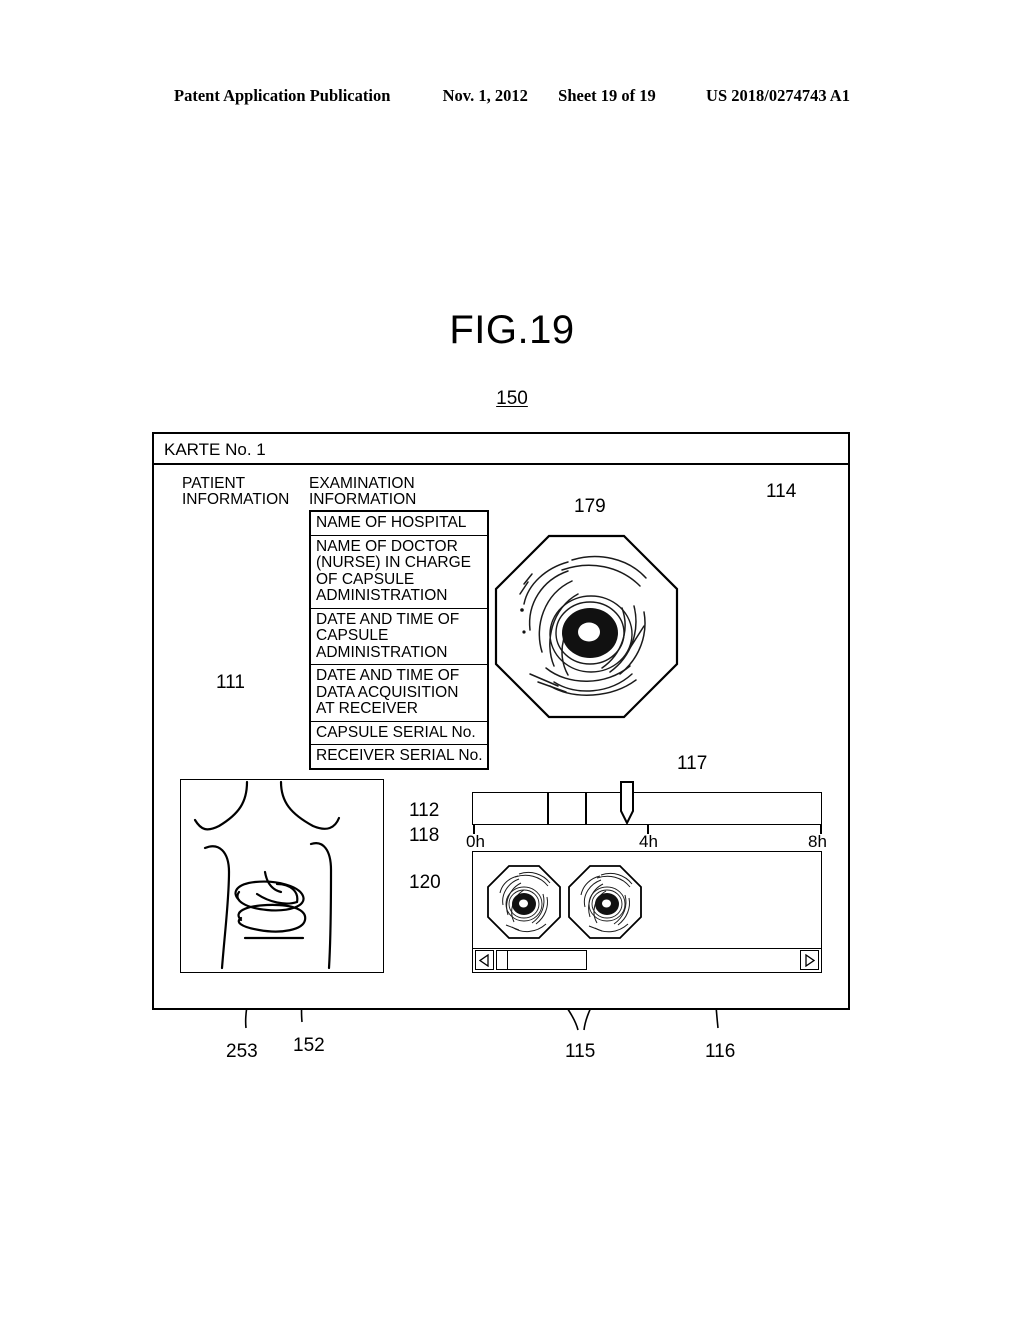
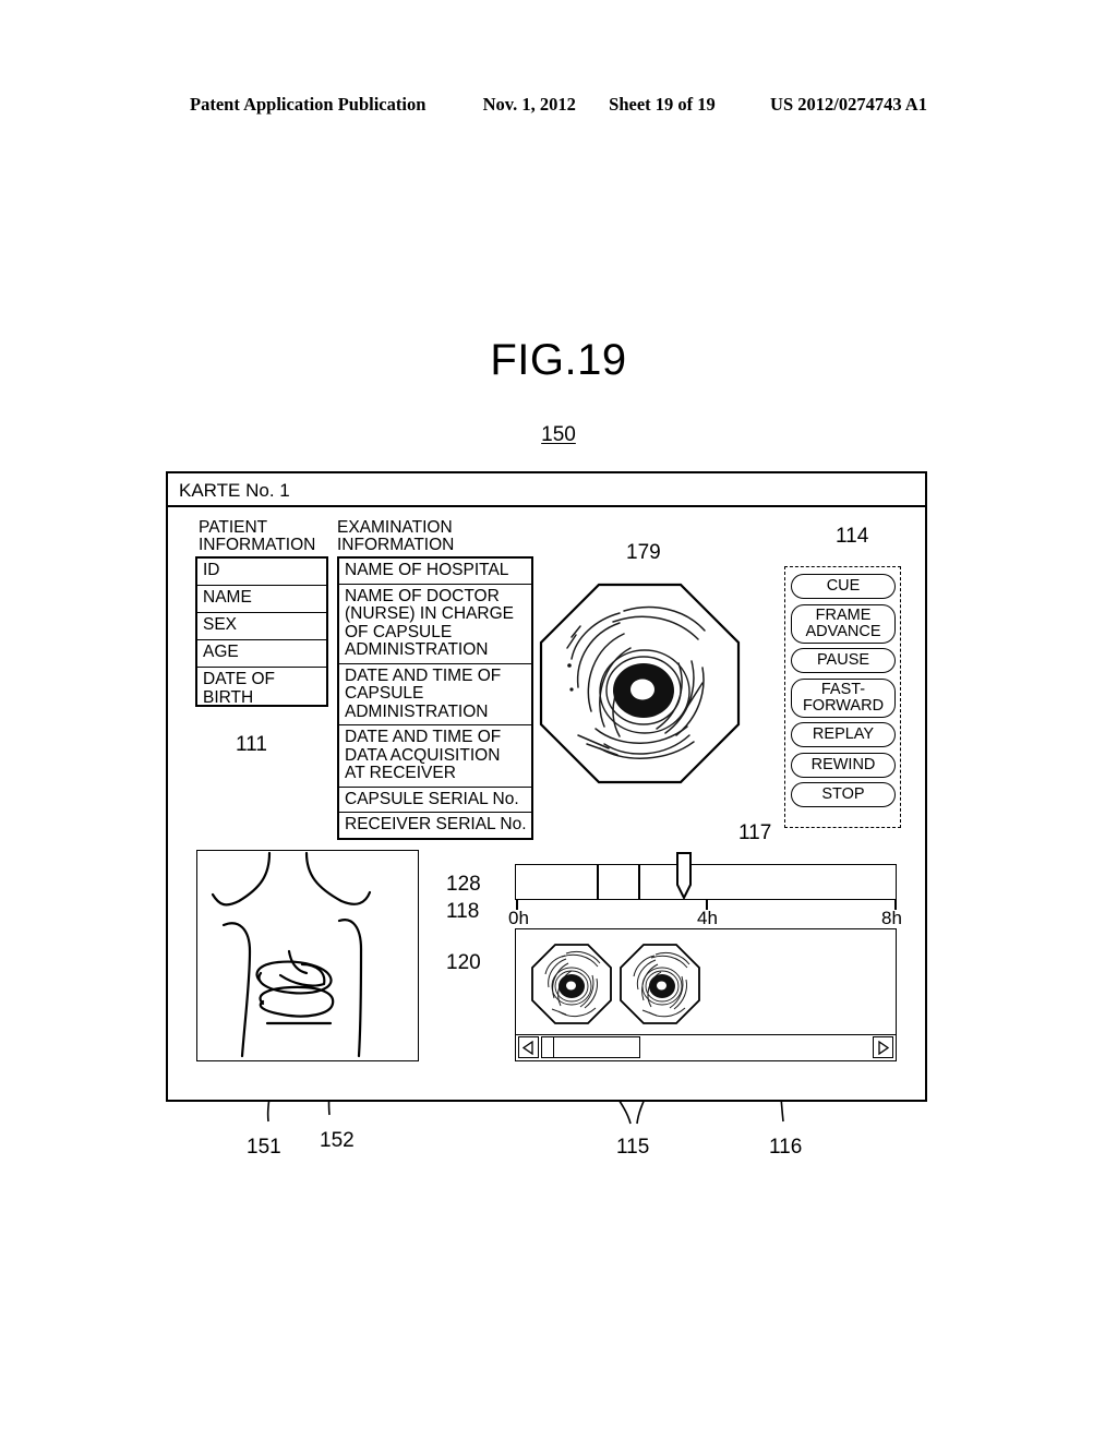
- Patent Application Publication Nov. 1, 2012 Sheet 19 of 19 US 2018/0274743 A1
+ Patent Application Publication Nov. 1, 2012 Sheet 19 of 19 US 2012/0274743 A1
  FIG.19
  150
  KARTE No. 1
  PATIENT
  INFORMATION
+ ID
+ NAME
+ SEX
+ AGE
+ DATE OF
+ BIRTH
  EXAMINATION
  INFORMATION
  NAME OF HOSPITAL
  NAME OF DOCTOR
  (NURSE) IN CHARGE
  OF CAPSULE
  ADMINISTRATION
  DATE AND TIME OF
  CAPSULE
  ADMINISTRATION
  DATE AND TIME OF
  DATA ACQUISITION
  AT RECEIVER
  CAPSULE SERIAL No.
  RECEIVER SERIAL No.
+ CUE
+ FRAME
+ ADVANCE
+ PAUSE
+ FAST-
+ FORWARD
+ REPLAY
+ REWIND
+ STOP
  0h
  4h
  8h
  111
- 112
+ 128
  179
  114
  118
  120
  117
- 253
+ 151
  152
  115
  116
